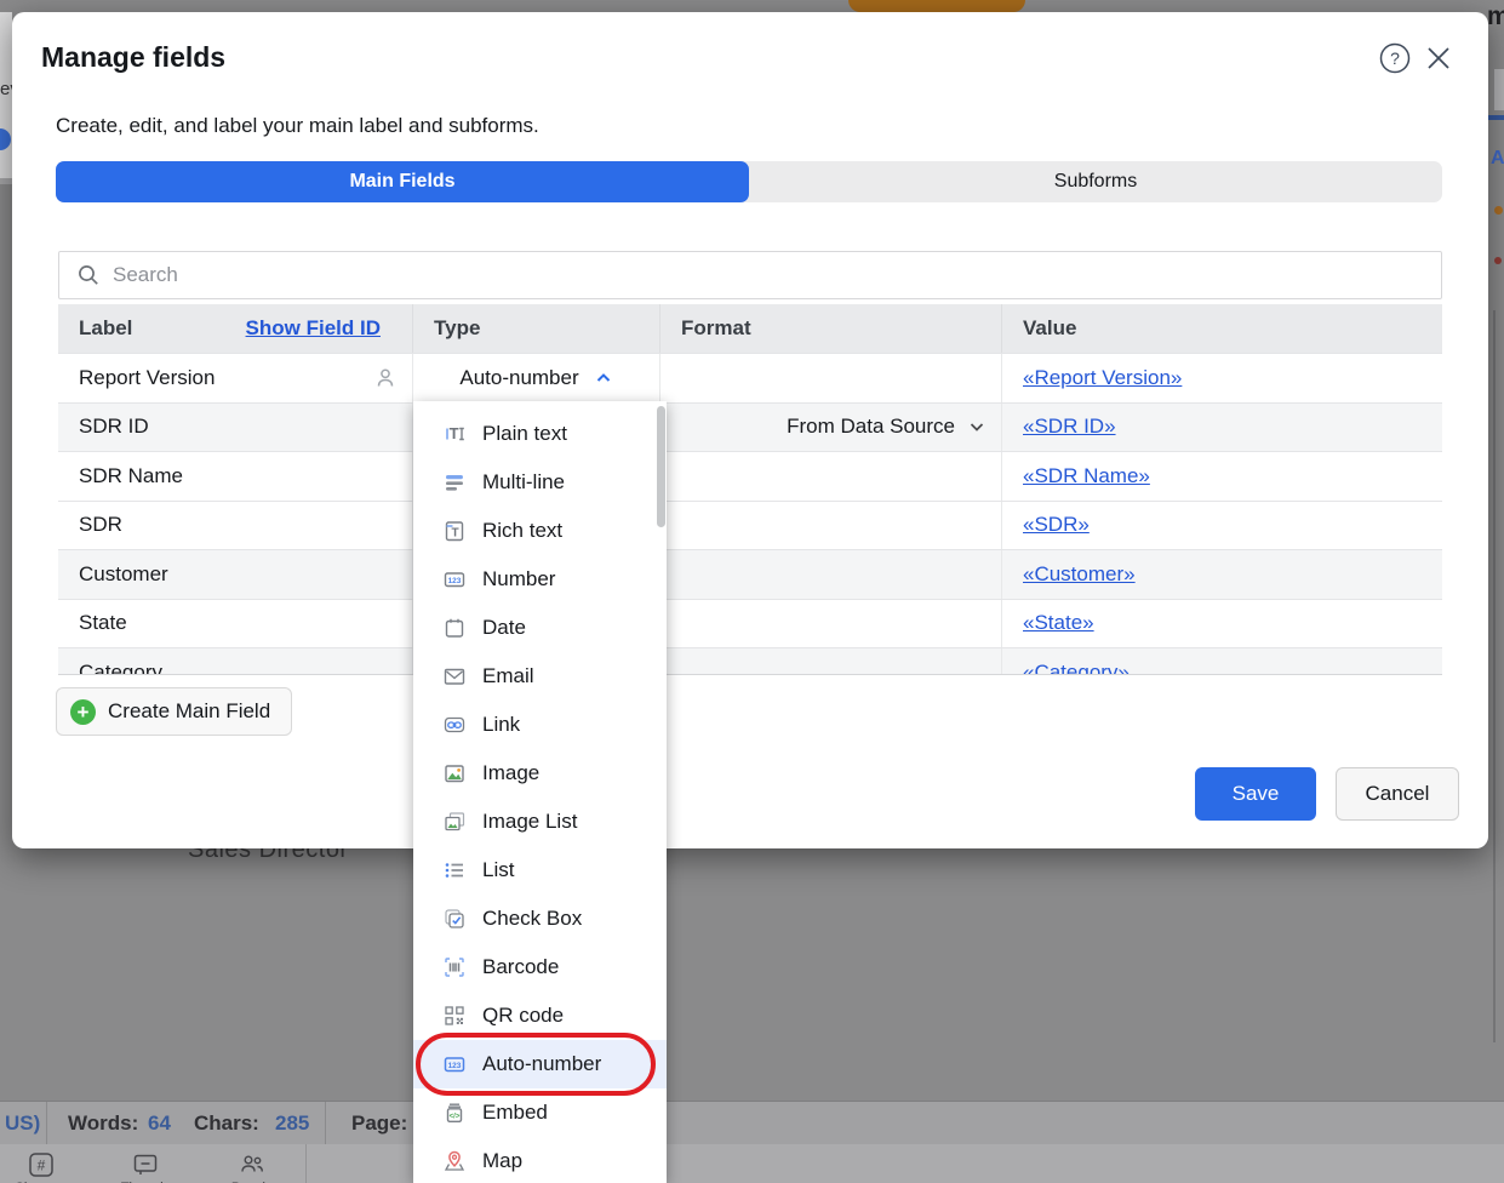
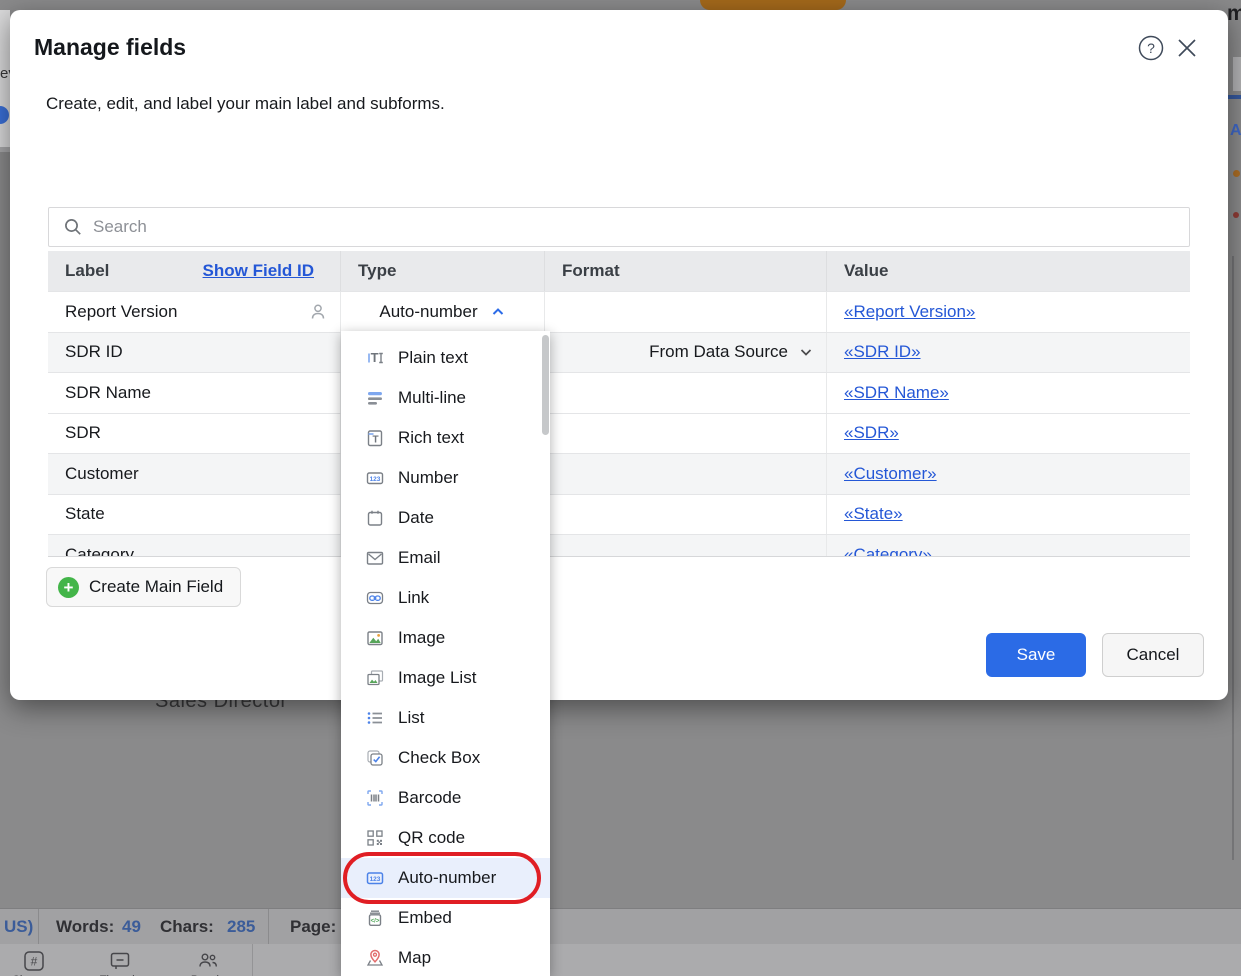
  m
  A
  Sales Director
  US)
  Words:
- 64
+ 49
  Chars:
  285
  Page:
  #
  Manage fields
  ?
  Create, edit, and label your main label and subforms.
- Main Fields
- Subforms
  Search
  Label
  Show Field ID
  Type
  Format
  Value
  Report Version
  Auto-number
  «Report Version»
  SDR ID
  From Data Source
  «SDR ID»
  SDR Name
  «SDR Name»
  SDR
  «SDR»
  Customer
  «Customer»
  State
  «State»
  Category
  «Category»
  +
  Create Main Field
  Save
  Cancel
  T
  Plain text
  Multi-line
  T
  Rich text
  Number
  Date
  Email
  Link
  Image
  Image List
  List
  Check Box
  Barcode
  QR code
  Auto-number
  Embed
  Map
